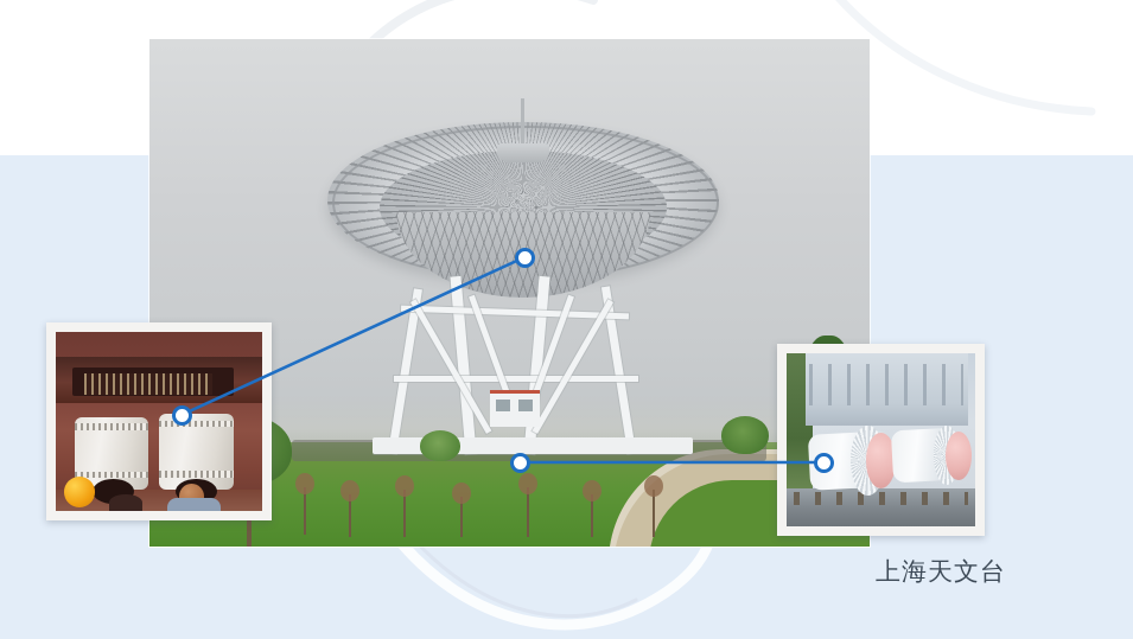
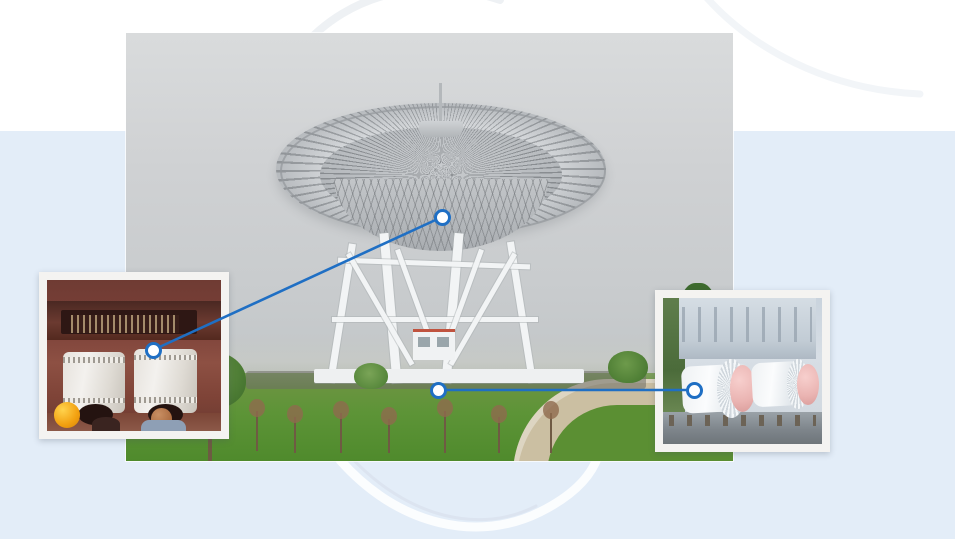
- 上海天文台
